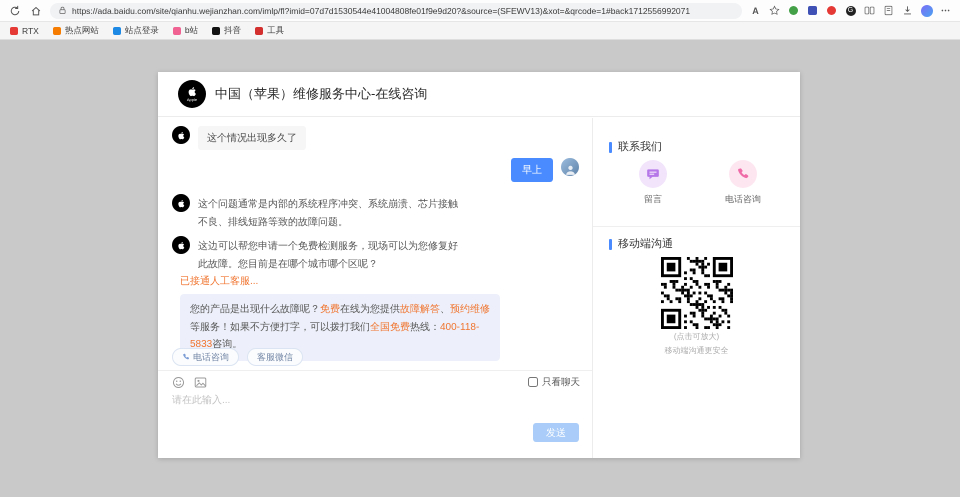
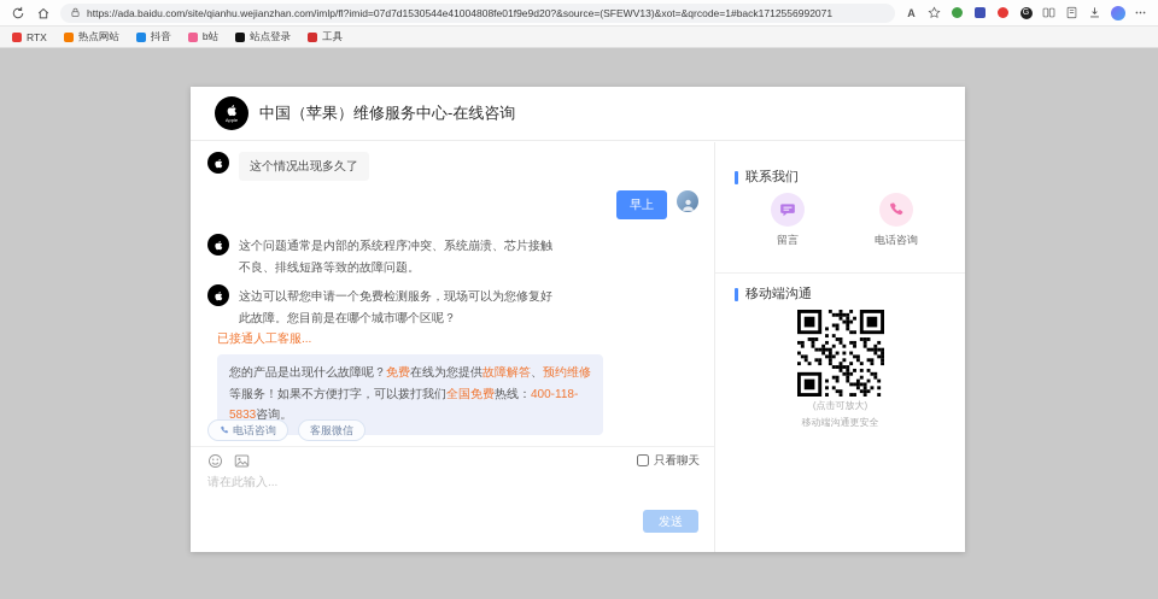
  https://ada.baidu.com/site/qianhu.wejianzhan.com/imlp/fl?imid=07d7d1530544e41004808fe01f9e9d20?&source=(SFEWV13)&xot=&qrcode=1#back1712556992071
  A
  RTX
  热点网站
- 站点登录
+ 抖音
  b站
- 抖音
+ 站点登录
  工具
  中国（苹果）维修服务中心-在线咨询
  这个情况出现多久了
  早上
  这个问题通常是内部的系统程序冲突、系统崩溃、芯片接触不良、排线短路等致的故障问题。
  这边可以帮您申请一个免费检测服务，现场可以为您修复好此故障。您目前是在哪个城市哪个区呢？
  已接通人工客服...
  您的产品是出现什么故障呢？免费在线为您提供故障解答、预约维修等服务！如果不方便打字，可以拨打我们全国免费热线：400-118-5833咨询。
  电话咨询
  客服微信
  只看聊天
  请在此输入...
  发送
  联系我们
  留言
  电话咨询
  移动端沟通
  (点击可放大)
  移动端沟通更安全
